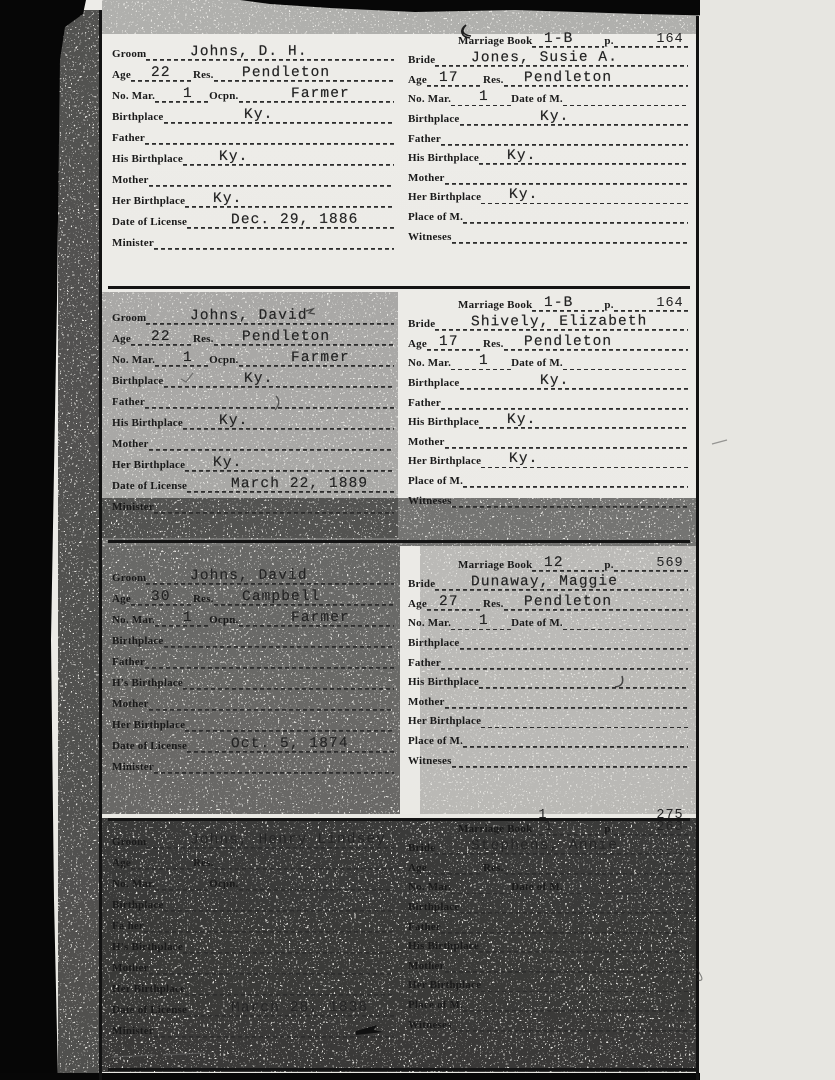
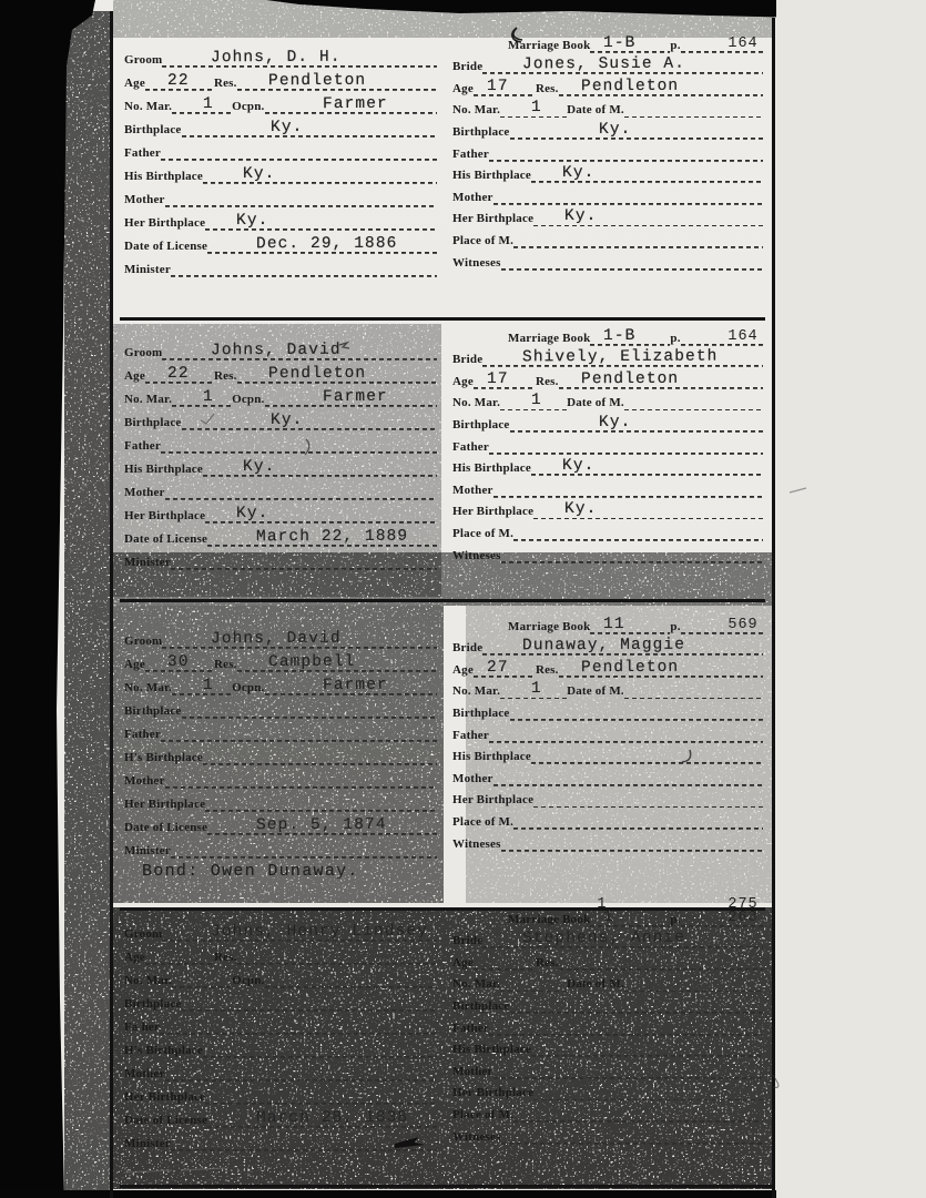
  Groom
  Johns, D. H.
  Age
  22
  Res.
  Pendleton
  No. Mar.
  1
  Ocpn.
  Farmer
  Birthplace
  Ky.
  Father
  His Birthplace
  Ky.
  Mother
  Her Birthplace
  Ky.
  Date of License
  Dec. 29, 1886
  Minister
  Marriage Book
  1-B
  p.
  164
  Bride
  Jones, Susie A.
  Age
  17
  Res.
  Pendleton
  No. Mar.
  1
  Date of M.
  Birthplace
  Ky.
  Father
  His Birthplace
  Ky.
  Mother
  Her Birthplace
  Ky.
  Place of M.
  Witneses
  Groom
  Johns, David
  Age
  22
  Res.
  Pendleton
  No. Mar.
  1
  Ocpn.
  Farmer
  Birthplace
  Ky.
  Father
  His Birthplace
  Ky.
  Mother
  Her Birthplace
  Ky.
  Date of License
  March 22, 1889
  Minister
  Marriage Book
  1-B
  p.
  164
  Bride
  Shively, Elizabeth
  Age
  17
  Res.
  Pendleton
  No. Mar.
  1
  Date of M.
  Birthplace
  Ky.
  Father
  His Birthplace
  Ky.
  Mother
  Her Birthplace
  Ky.
  Place of M.
  Witneses
  Groom
  Johns, David
  Age
  30
  Res.
  Campbell
  No. Mar.
  1
  Ocpn.
  Farmer
  Birthplace
  Father
  H's Birthplace
  Mother
  Her Birthplace
  Date of License
- Oct. 5, 1874
+ Sep. 5, 1874
  Minister
+ Bond: Owen Dunaway.
  Marriage Book
- 12
+ 11
  p.
  569
  Bride
  Dunaway, Maggie
  Age
  27
  Res.
  Pendleton
  No. Mar.
  1
  Date of M.
  Birthplace
  Father
  His Birthplace
  Mother
  Her Birthplace
  Place of M.
  Witneses
  Groom
  Johns, Henry Lindsey
  Age
  Res.
  No. Mar.
  Ocpn.
  Birthplace
  Fa her
  H's Birthplace
  Mother
  Her Birthplace
  Date of License
  March 28, 1838
  Minister
  Marriage Book
  1
  1
  p.
  275
  263
  Bride
  Stephens, Annie
  Age
  Res.
  No. Mar.
  Date of M.
  Birthplace
  Father
  His Birthplace
  Mother
  Her Birthplace
  Place of M.
  Witneses
